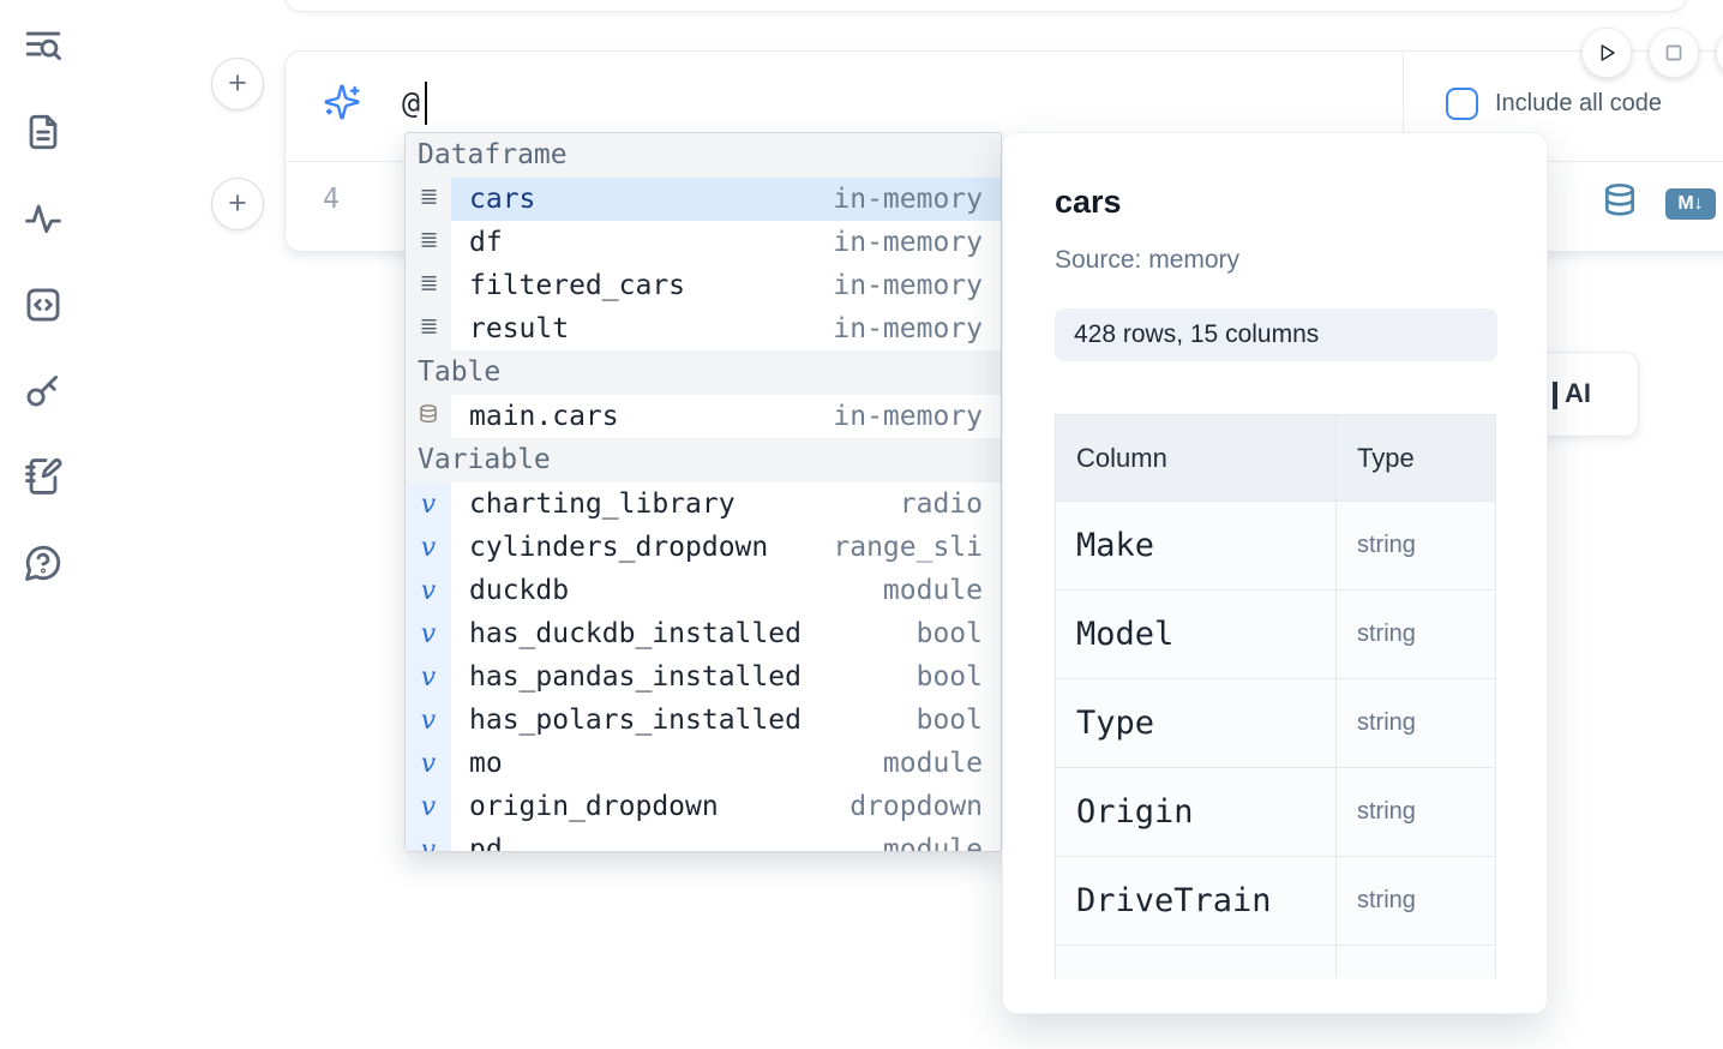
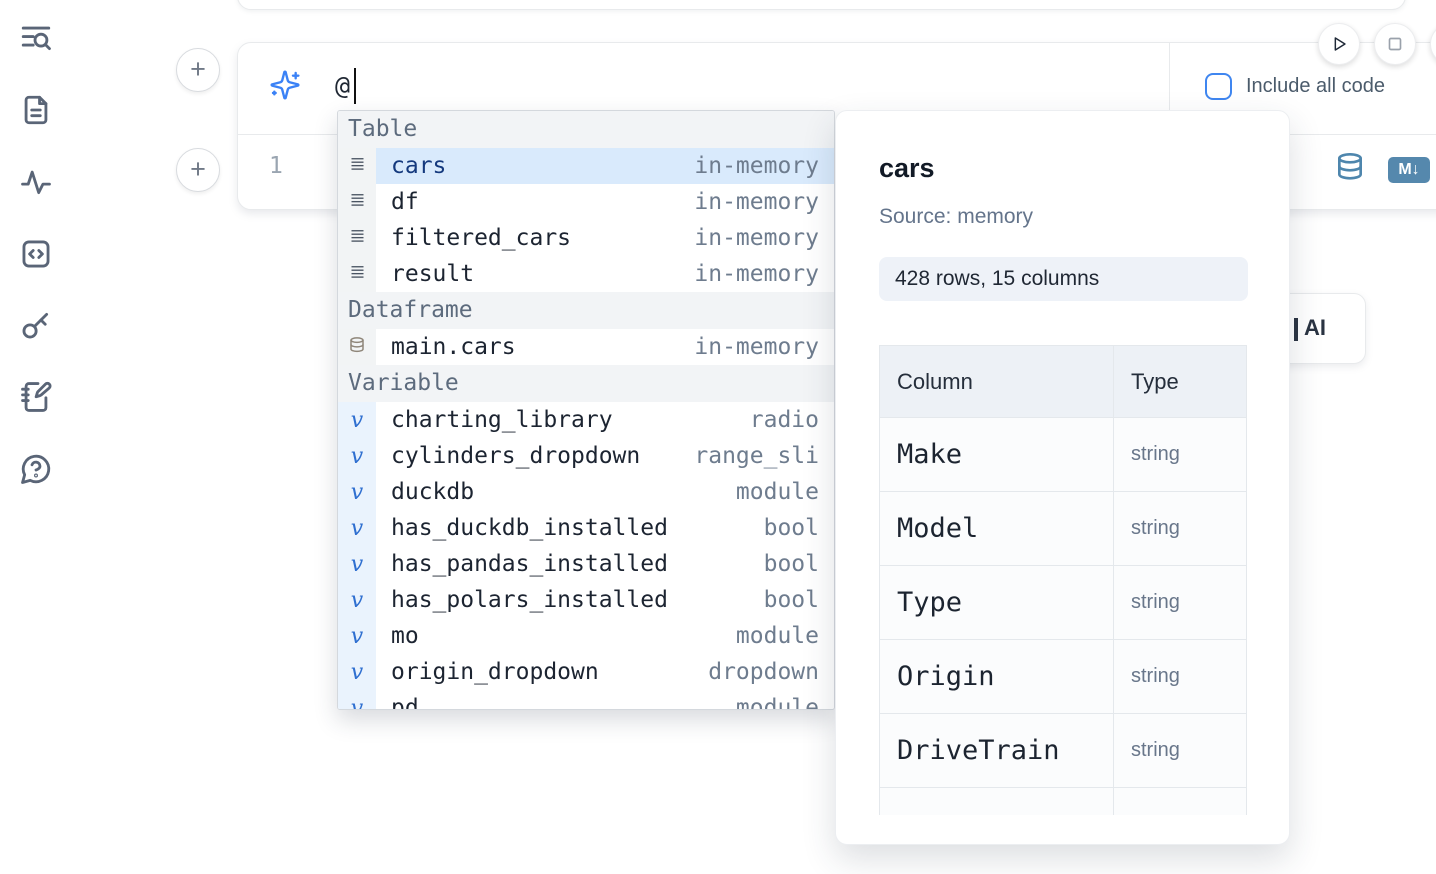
  @
  Include all code
- 4
+ 1
  M↓
  +
  +
  AI
- Dataframe
+ Table
  cars
  in-memory
  df
  in-memory
  filtered_cars
  in-memory
  result
  in-memory
- Table
+ Dataframe
  main.cars
  in-memory
  Variable
  v
  charting_library
  radio
  v
  cylinders_dropdown
  range_sli
  v
  duckdb
  module
  v
  has_duckdb_installed
  bool
  v
  has_pandas_installed
  bool
  v
  has_polars_installed
  bool
  v
  mo
  module
  v
  origin_dropdown
  dropdown
  v
  pd
  module
  cars
  Source: memory
  428 rows, 15 columns
  Column	Type
  Make	string
  Model	string
  Type	string
  Origin	string
  DriveTrain	string
